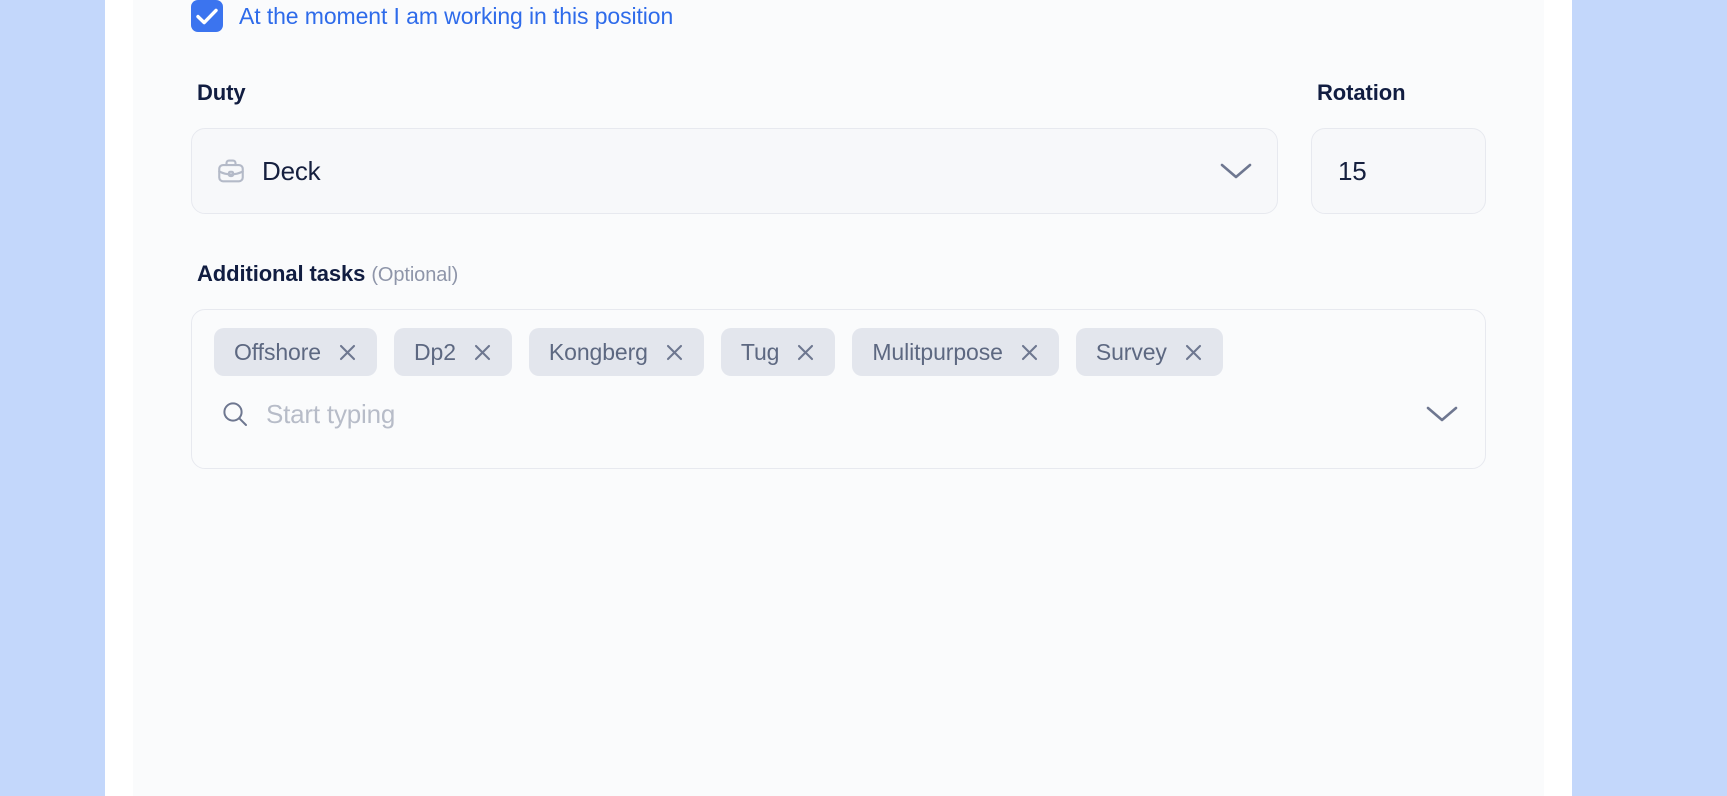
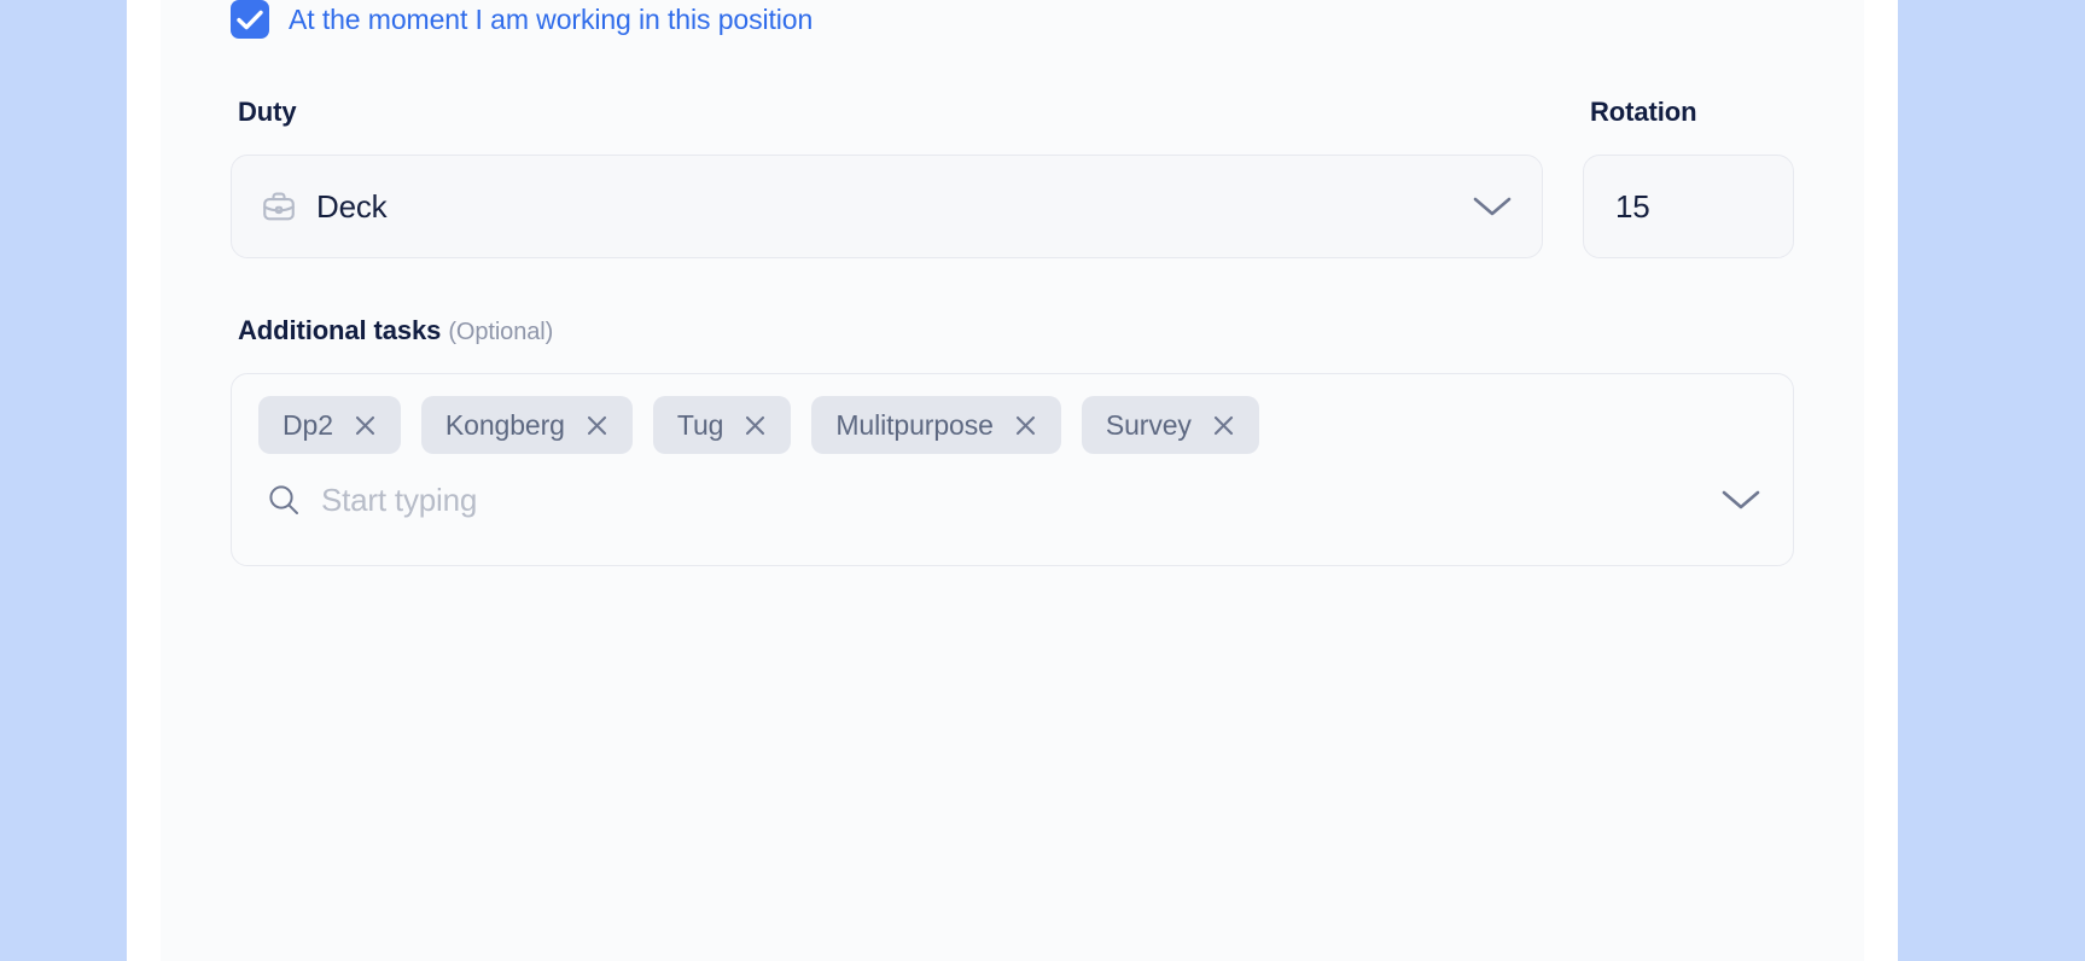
  At the moment I am working in this position
  Duty
  Deck
  Rotation
  15
  Additional tasks (Optional)
- Offshore
  Dp2
  Kongberg
  Tug
  Mulitpurpose
  Survey
  Start typing
